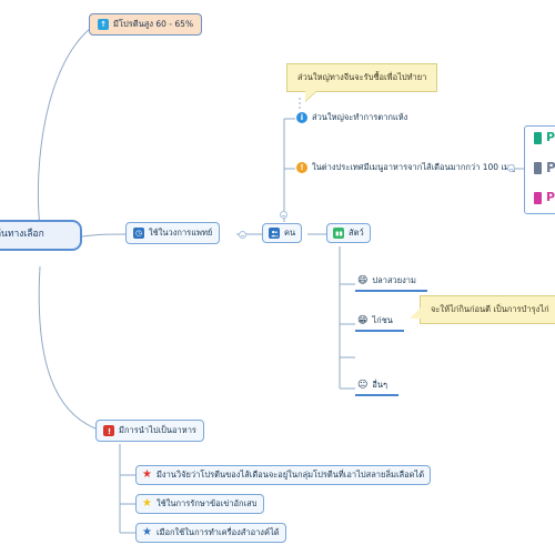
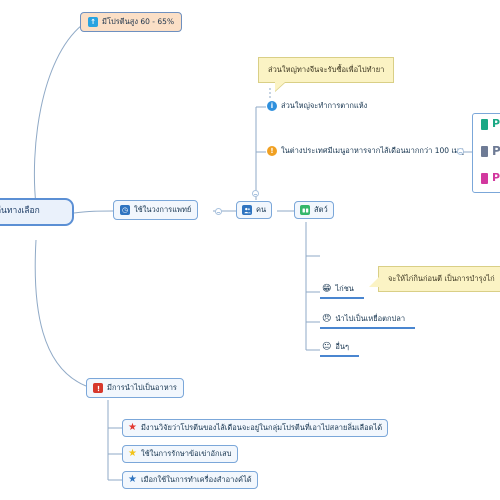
  ↑
  มีโปรตีนสูง 60 - 65%
  ◷
  ใช้ในวงการแพทย์
  คน
  สัตว์
  i
  ส่วนใหญ่จะทำการตากแห้ง
  !
  ในต่างประเทศมีเมนูอาหารจากไส้เดือนมากกว่า 100 เ
  ส่วนใหญ่ทางจีนจะรับซื้อเพื่อไปทำยา
  P
  P
  P
- 😄
- ปลาสวยงาม
  😁
  ไก่ชน
+ 😠
+ นำไปเป็นเหยื่อตกปลา
  😐
  อื่นๆ
  จะให้ไก่กินก่อนตี เป็นการบำรุงไก่
  มีการนำไปเป็นอาหาร
  ★
  มีงานวิจัยว่าโปรตีนของไส้เดือนจะอยู่ในกลุ่มโปรตีนที่เอาไปสลายลิ่มเลือดได้
  ★
  ใช้ในการรักษาข้อเข่าอักเสบ
  ★
  เมือกใช้ในการทำเครื่องสำอางค์ได้
